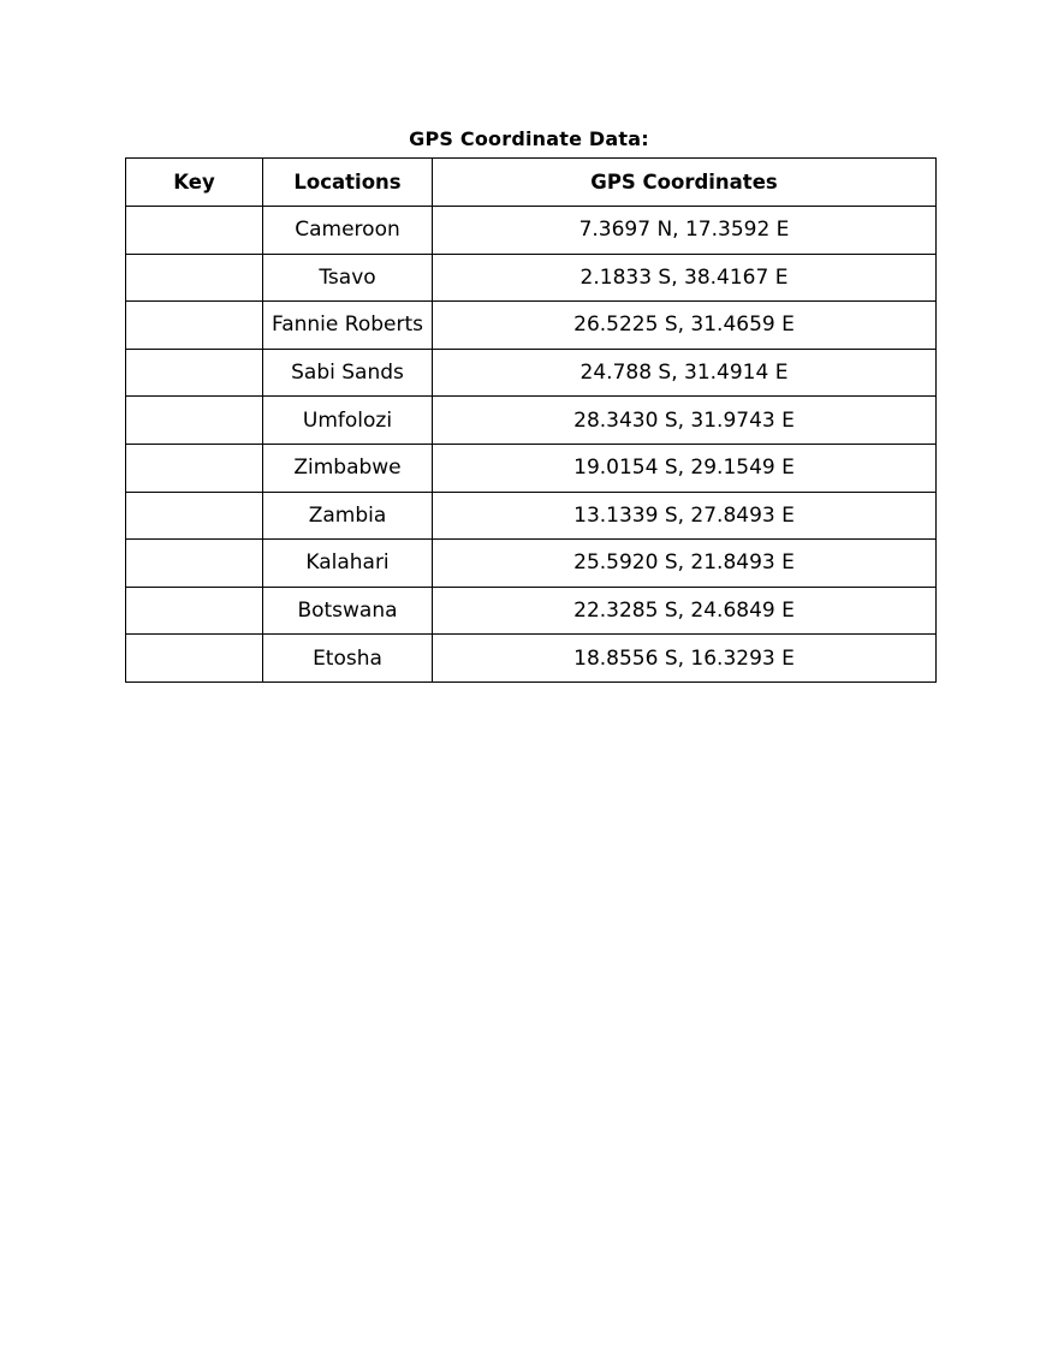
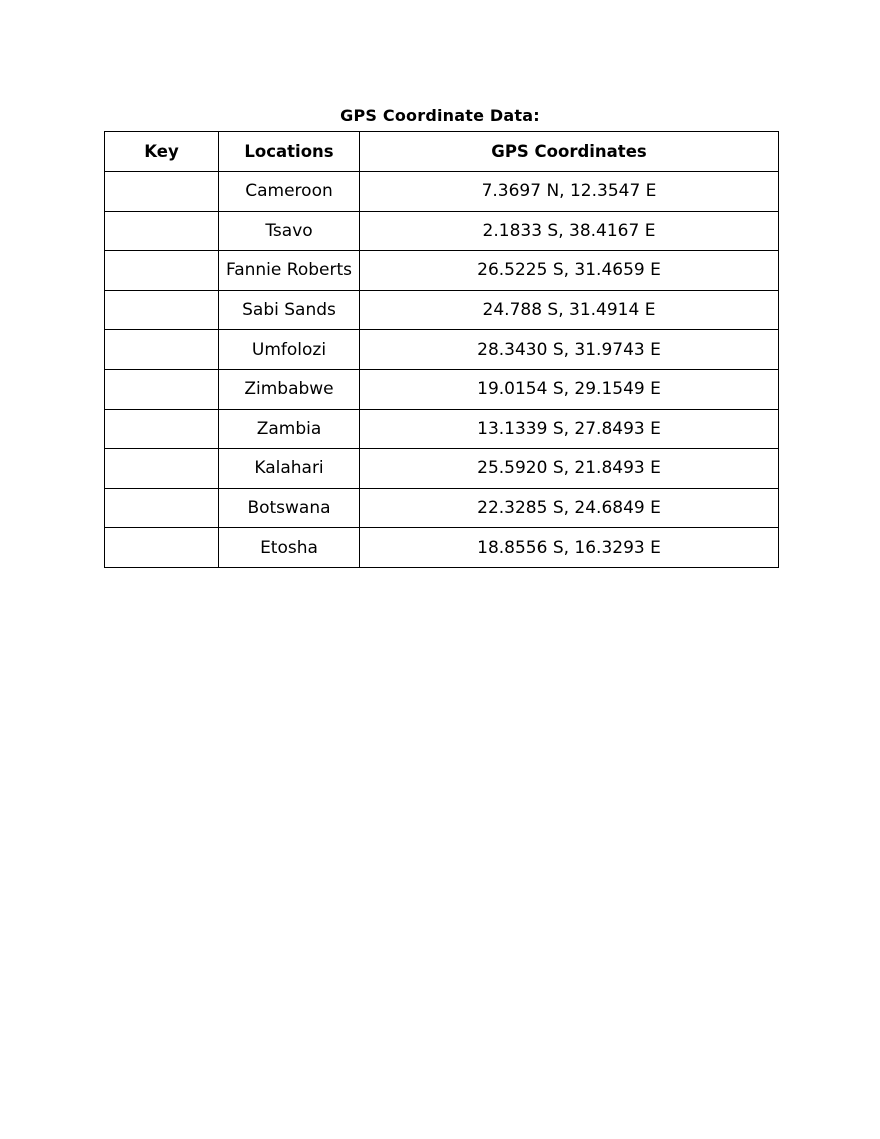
  GPS Coordinate Data:
  Key	Locations	GPS Coordinates
- 	Cameroon	7.3697 N, 17.3592 E
+ 	Cameroon	7.3697 N, 12.3547 E
  	Tsavo	2.1833 S, 38.4167 E
  	Fannie Roberts	26.5225 S, 31.4659 E
  	Sabi Sands	24.788 S, 31.4914 E
  	Umfolozi	28.3430 S, 31.9743 E
  	Zimbabwe	19.0154 S, 29.1549 E
  	Zambia	13.1339 S, 27.8493 E
  	Kalahari	25.5920 S, 21.8493 E
  	Botswana	22.3285 S, 24.6849 E
  	Etosha	18.8556 S, 16.3293 E
